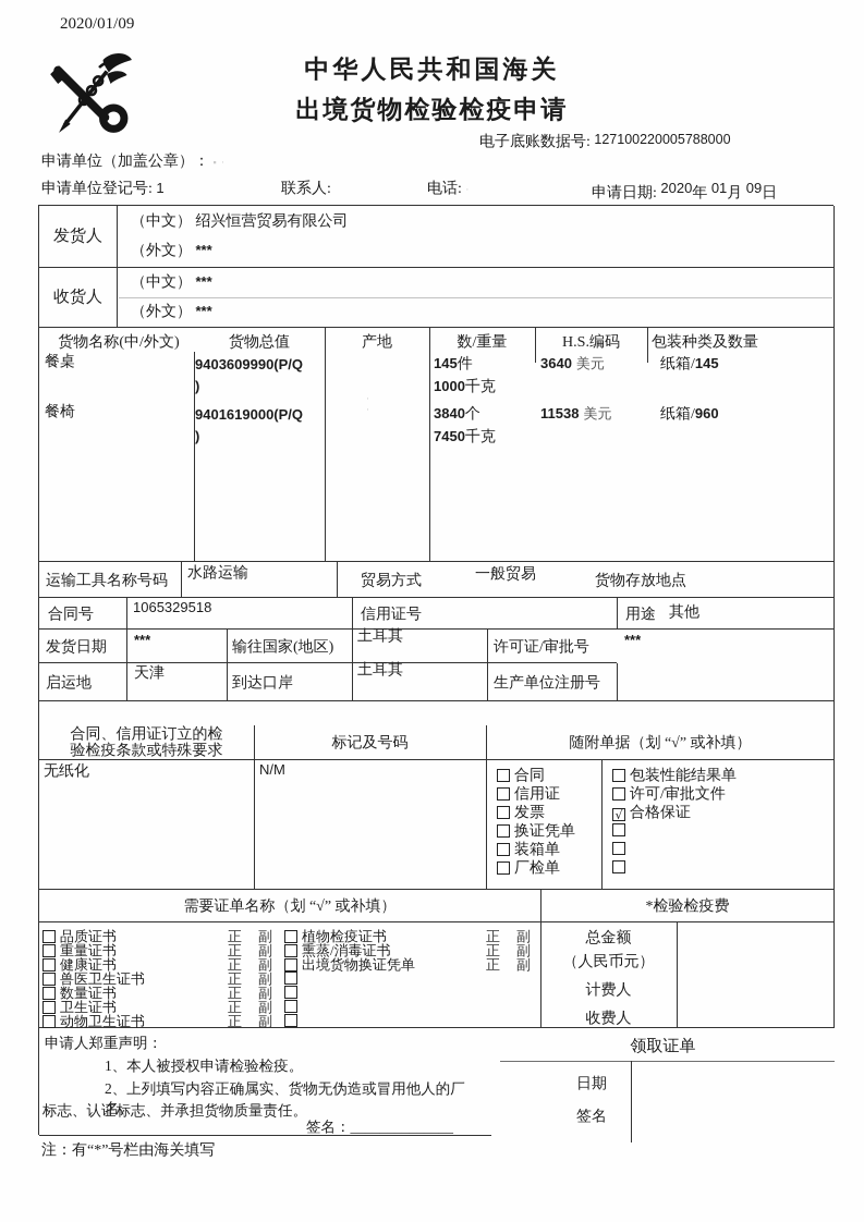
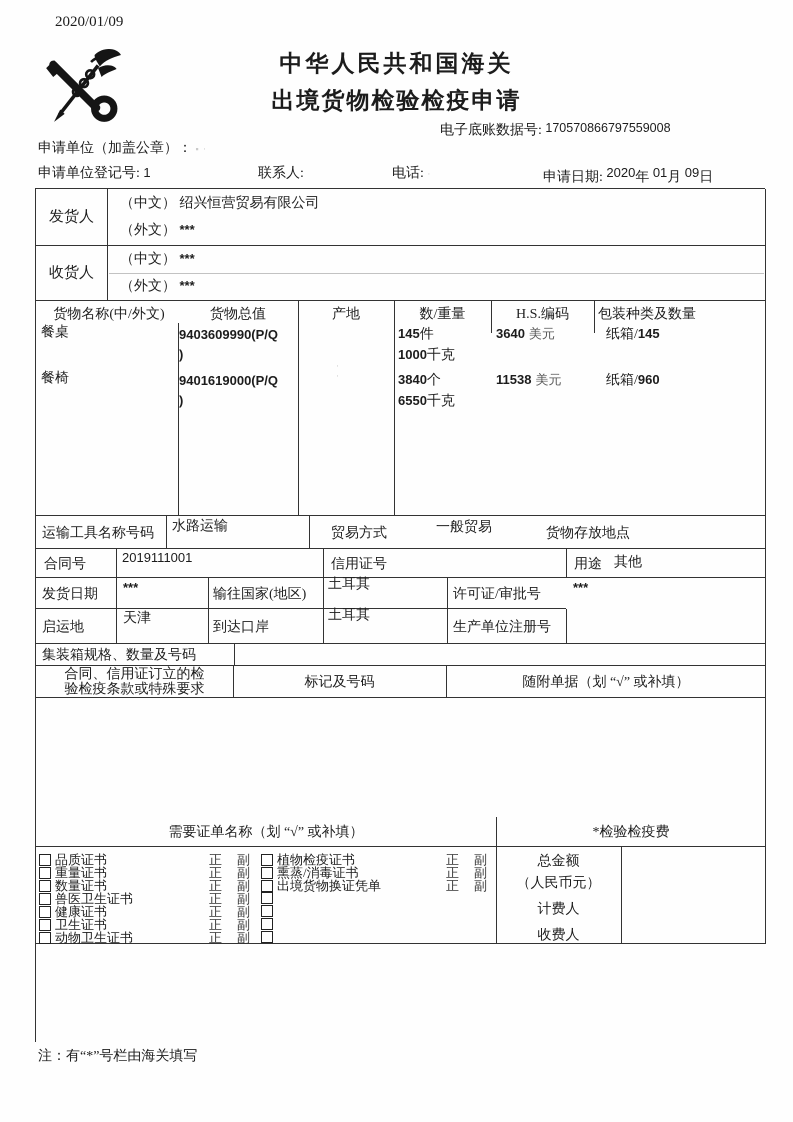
  2020/01/09
  中华人民共和国海关
  出境货物检验检疫申请
- 电子底账数据号: 127100220005788000
+ 电子底账数据号: 170570866797559008
  申请单位（加盖公章）： ▪ ·
  申请单位登记号: 1
  联系人:
  电话:
  申请日期: 2020年 01月 09日
  发货人
  （中文） 绍兴恒营贸易有限公司
  （外文） ***
  收货人
  （中文） ***
  （外文） ***
  货物名称(中/外文)
  货物总值
  产地
  数/重量
  H.S.编码
  包装种类及数量
  餐桌
  9403609990(P/Q
  )
  ·
  ·
  145件
  1000千克
  3640 美元
  纸箱/145
  餐椅
  9401619000(P/Q
  )
  3840个
- 7450千克
+ 6550千克
  11538 美元
  纸箱/960
  运输工具名称号码
  水路运输
  贸易方式
  一般贸易
  货物存放地点
  合同号
- 1065329518
+ 2019111001
  信用证号
  用途
  其他
  发货日期
  ***
  输往国家(地区)
  土耳其
  许可证/审批号
  ***
  启运地
  天津
  到达口岸
  土耳其
  生产单位注册号
+ 集装箱规格、数量及号码
  合同、信用证订立的检
  验检疫条款或特殊要求
  标记及号码
  随附单据（划 “√” 或补填）
- 无纸化
- N/M
- 合同
- 信用证
- 发票
- 换证凭单
- 装箱单
- 厂检单
- 包装性能结果单
- 许可/审批文件
- √ 合格保证
  需要证单名称（划 “√” 或补填）
  *检验检疫费
  品质证书
  正
  副
  重量证书
  正
  副
- 健康证书
+ 数量证书
  正
  副
  兽医卫生证书
  正
  副
- 数量证书
+ 健康证书
  正
  副
  卫生证书
  正
  副
  动物卫生证书
  正
  副
  植物检疫证书
  正
  副
  熏蒸/消毒证书
  正
  副
  出境货物换证凭单
  正
  副
  总金额
  （人民币元）
  计费人
  收费人
- 申请人郑重声明：
- 1、本人被授权申请检验检疫。
- 2、上列填写内容正确属实、货物无伪造或冒用他人的厂名、
- 标志、认证标志、并承担货物质量责任。
- 签名：______________
- 领取证单
- 日期
- 签名
  注：有“*”号栏由海关填写
